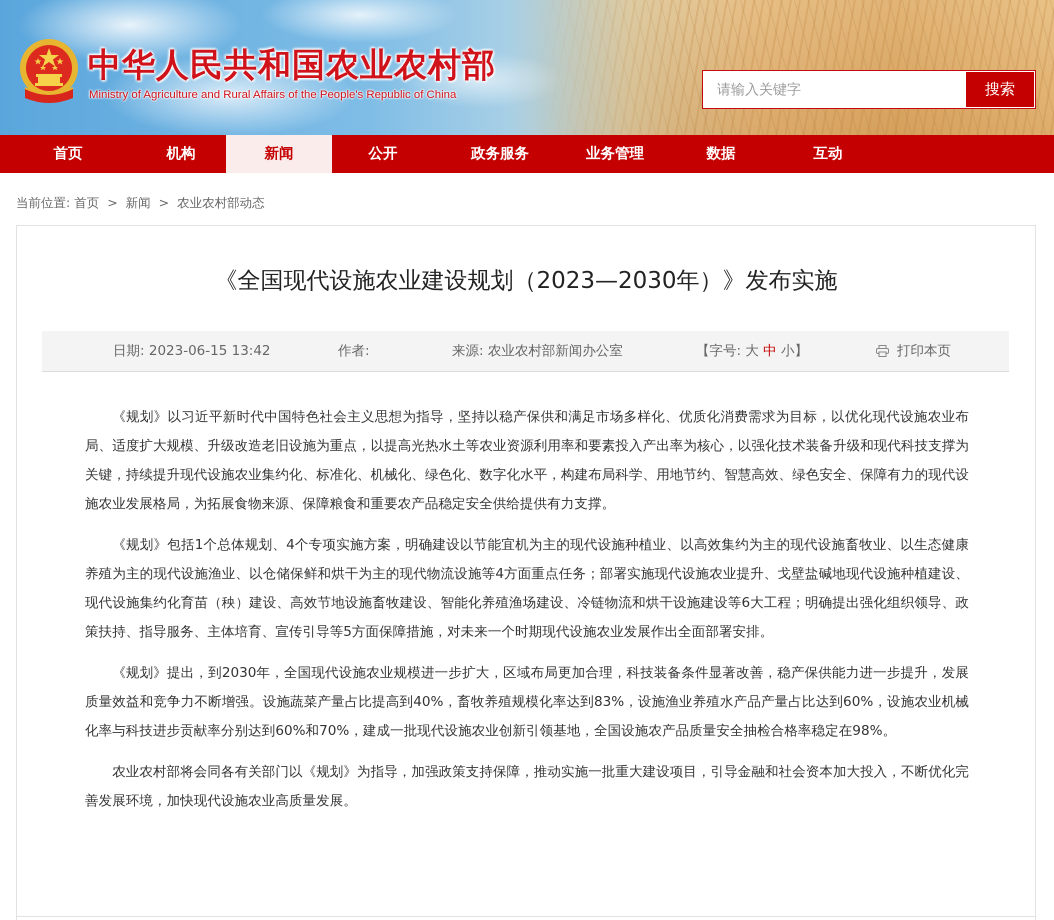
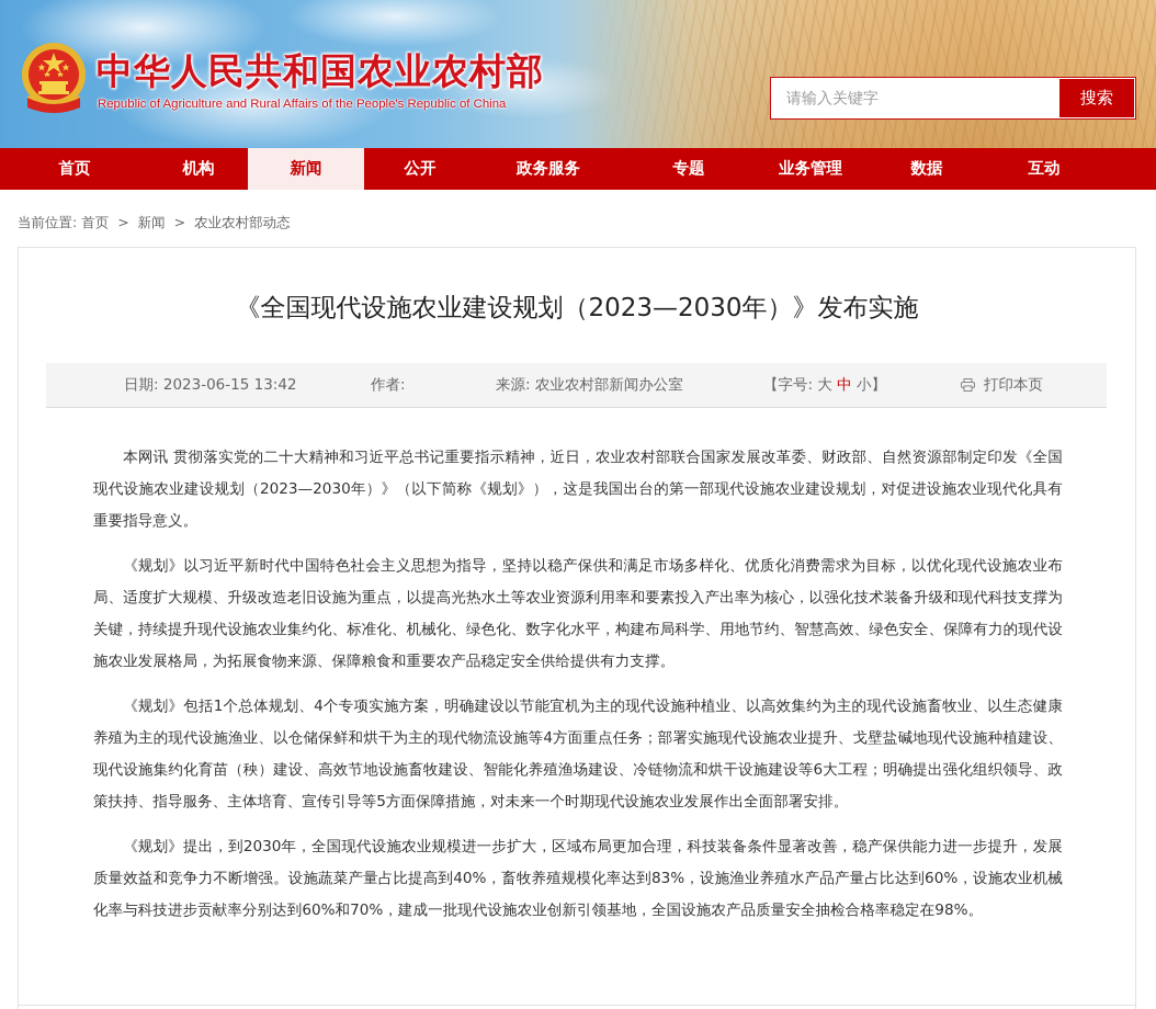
  中华人民共和国农业农村部
- Ministry of Agriculture and Rural Affairs of the People's Republic of China
+ Republic of Agriculture and Rural Affairs of the People's Republic of China
  请输入关键字
  搜索
  首页
  机构
  新闻
  公开
  政务服务
+ 专题
  业务管理
  数据
  互动
  当前位置: 首页 > 新闻 > 农业农村部动态
  《全国现代设施农业建设规划（2023—2030年）》发布实施
  日期: 2023-06-15 13:42
  作者:
  来源: 农业农村部新闻办公室
  【字号: 大 中 小】
  打印本页
+ 本网讯 贯彻落实党的二十大精神和习近平总书记重要指示精神，近日，农业农村部联合国家发展改革委、财政部、自然资源部制定印发《全国现代设施农业建设规划（2023—2030年）》（以下简称《规划》），这是我国出台的第一部现代设施农业建设规划，对促进设施农业现代化具有重要指导意义。
  《规划》以习近平新时代中国特色社会主义思想为指导，坚持以稳产保供和满足市场多样化、优质化消费需求为目标，以优化现代设施农业布局、适度扩大规模、升级改造老旧设施为重点，以提高光热水土等农业资源利用率和要素投入产出率为核心，以强化技术装备升级和现代科技支撑为关键，持续提升现代设施农业集约化、标准化、机械化、绿色化、数字化水平，构建布局科学、用地节约、智慧高效、绿色安全、保障有力的现代设施农业发展格局，为拓展食物来源、保障粮食和重要农产品稳定安全供给提供有力支撑。
  《规划》包括1个总体规划、4个专项实施方案，明确建设以节能宜机为主的现代设施种植业、以高效集约为主的现代设施畜牧业、以生态健康养殖为主的现代设施渔业、以仓储保鲜和烘干为主的现代物流设施等4方面重点任务；部署实施现代设施农业提升、戈壁盐碱地现代设施种植建设、现代设施集约化育苗（秧）建设、高效节地设施畜牧建设、智能化养殖渔场建设、冷链物流和烘干设施建设等6大工程；明确提出强化组织领导、政策扶持、指导服务、主体培育、宣传引导等5方面保障措施，对未来一个时期现代设施农业发展作出全面部署安排。
  《规划》提出，到2030年，全国现代设施农业规模进一步扩大，区域布局更加合理，科技装备条件显著改善，稳产保供能力进一步提升，发展质量效益和竞争力不断增强。设施蔬菜产量占比提高到40%，畜牧养殖规模化率达到83%，设施渔业养殖水产品产量占比达到60%，设施农业机械化率与科技进步贡献率分别达到60%和70%，建成一批现代设施农业创新引领基地，全国设施农产品质量安全抽检合格率稳定在98%。
- 农业农村部将会同各有关部门以《规划》为指导，加强政策支持保障，推动实施一批重大建设项目，引导金融和社会资本加大投入，不断优化完善发展环境，加快现代设施农业高质量发展。
